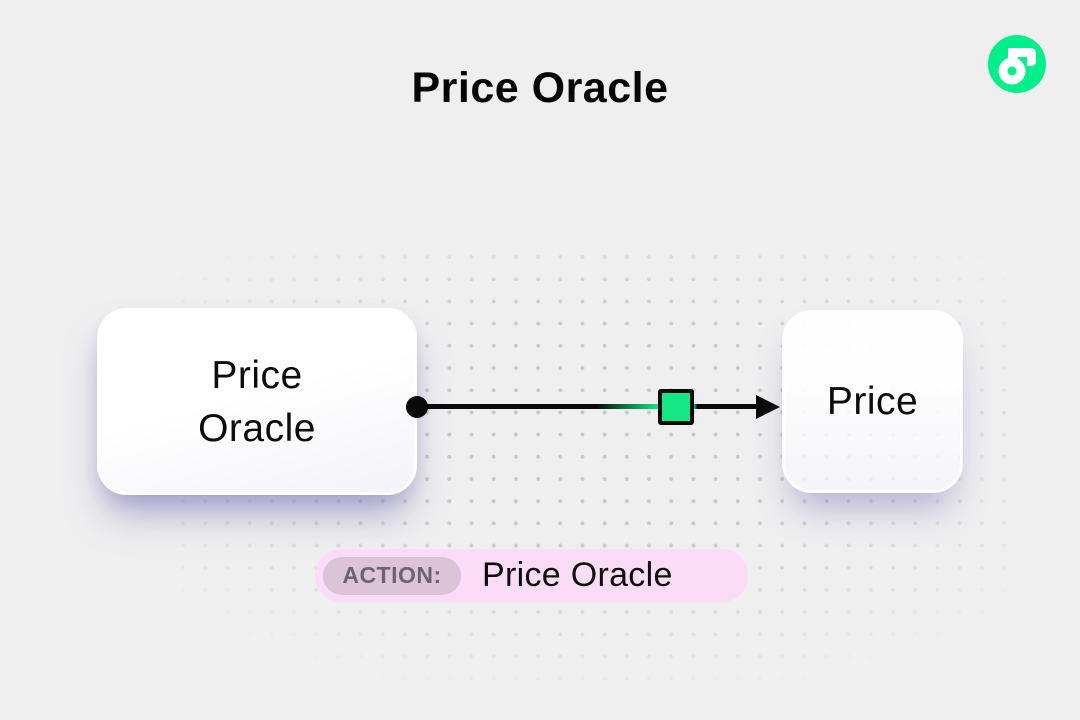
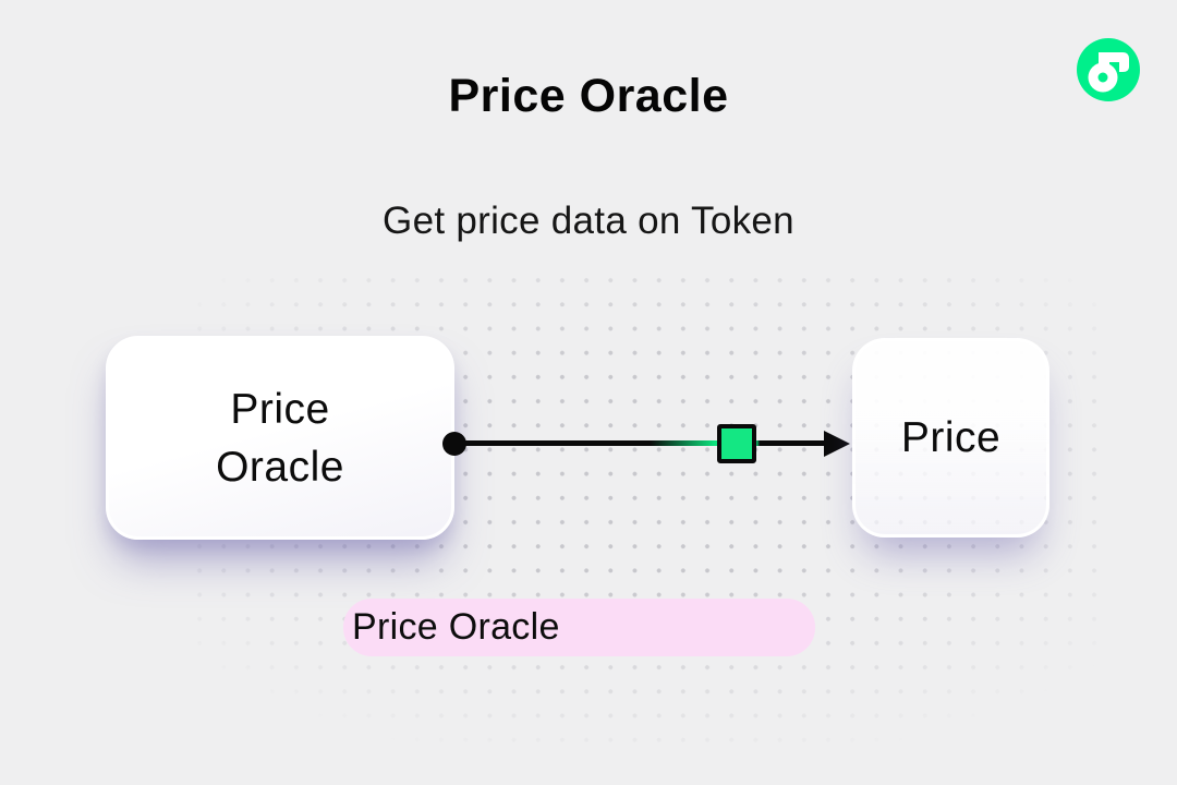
  Price Oracle
+ Get price data on Token
  Price
  Oracle
  Price
- ACTION:
  Price Oracle
